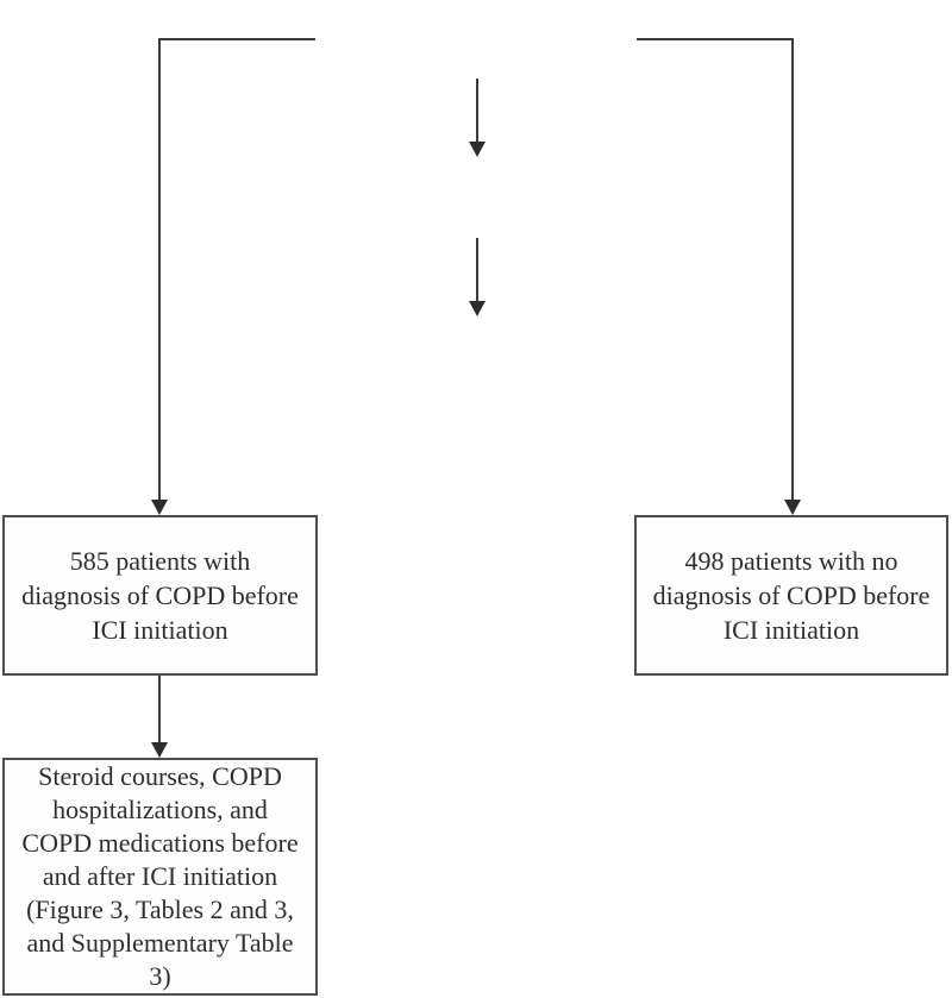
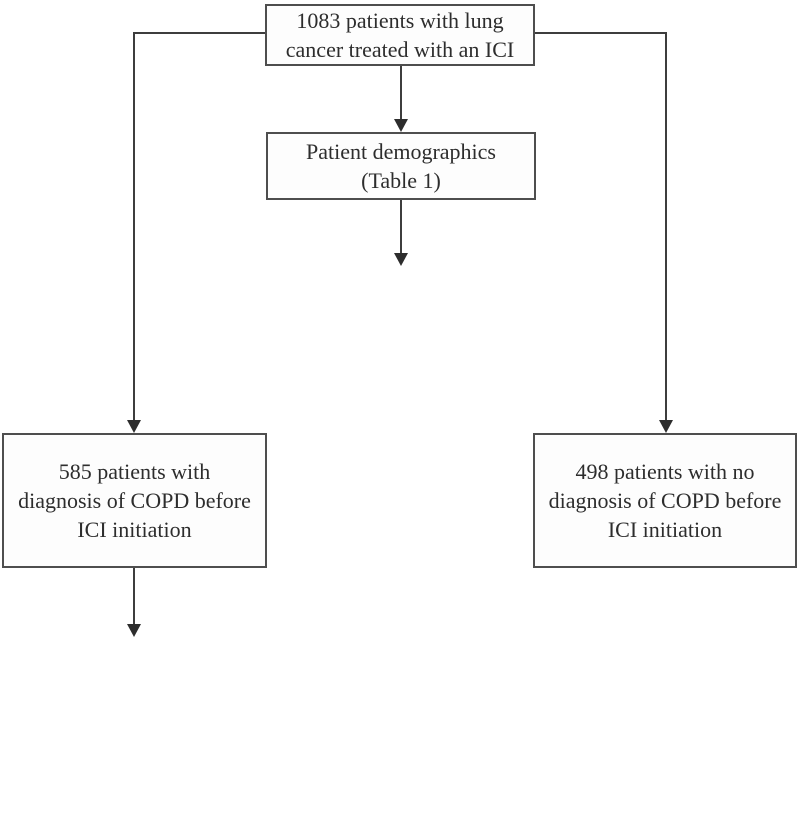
+ 1083 patients with lung
+ cancer treated with an ICI
+ Patient demographics
+ (Table 1)
  585 patients with
  diagnosis of COPD before
  ICI initiation
  498 patients with no
  diagnosis of COPD before
  ICI initiation
- Steroid courses, COPD
- hospitalizations, and
- COPD medications before
- and after ICI initiation
- (Figure 3, Tables 2 and 3,
- and Supplementary Table
- 3)
